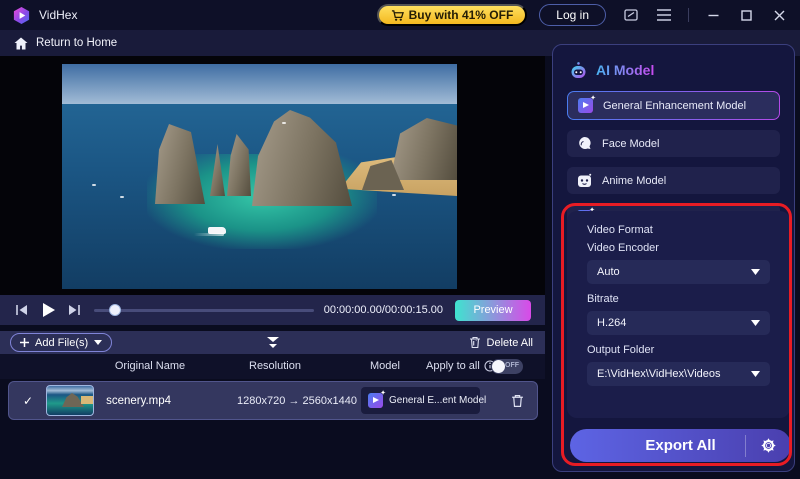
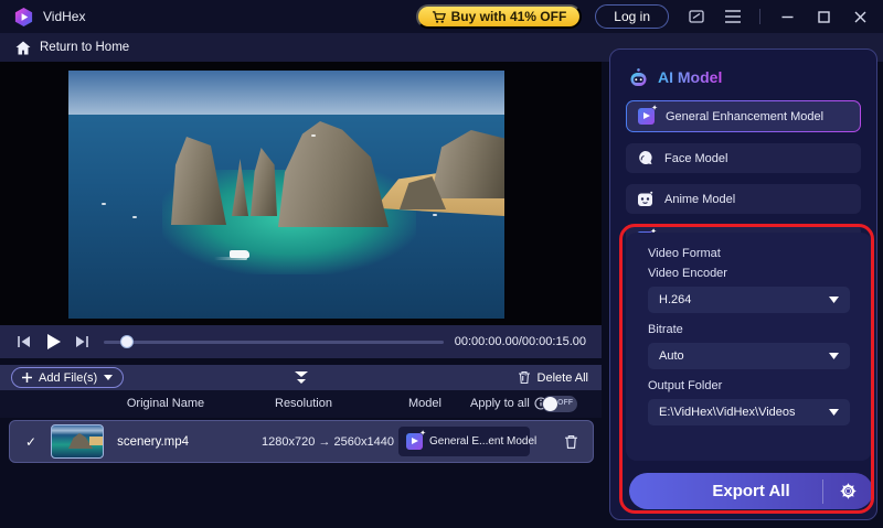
  VidHex
  Buy with 41% OFF
  Log in
  Return to Home
  00:00:00.00/00:00:15.00
- Preview
  Add File(s)
  Delete All
  Original Name
  Resolution
  Model
  Apply to all
  ✓
  scenery.mp4
  1280x720 → 2560x1440
  General E...ent Model
  AI Model
  General Enhancement Model
  Face Model
  Anime Model
  Video Format
  Video Encoder
- Auto
+ H.264
  Bitrate
- H.264
+ Auto
  Output Folder
  E:\VidHex\VidHex\Videos
  Export All
